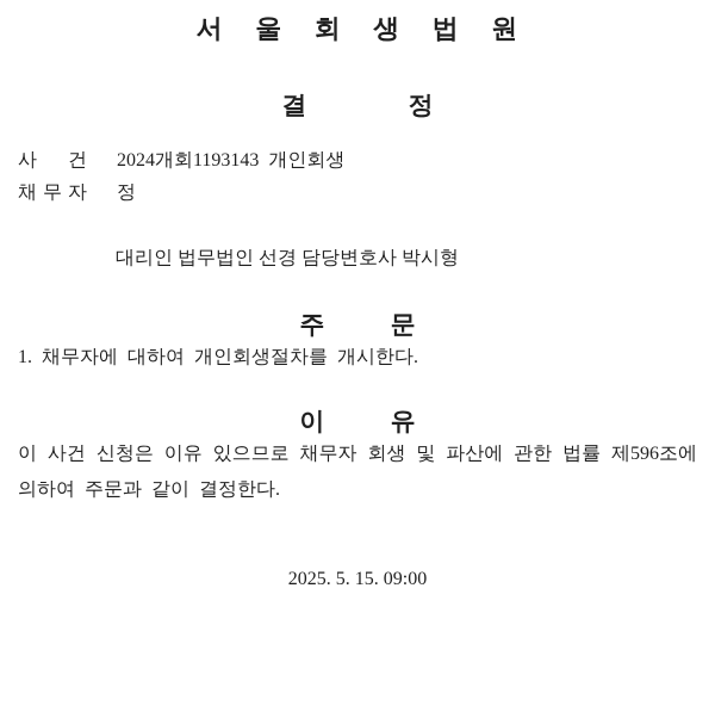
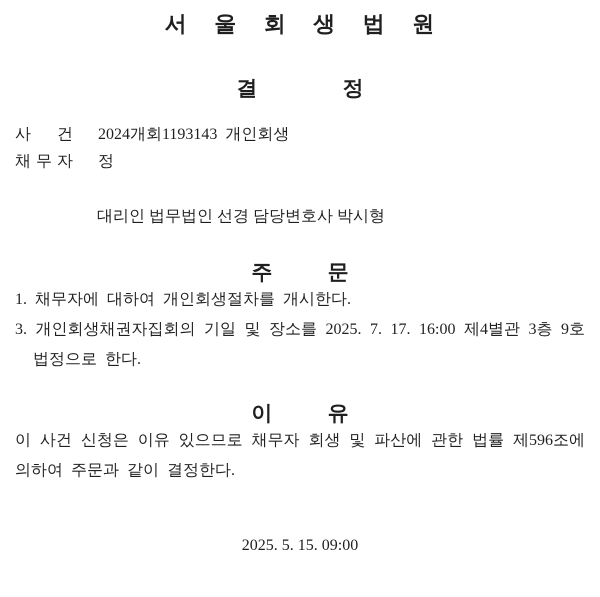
  서 울 회 생 법 원
  결 정
  사 건
  2024개회1193143 개인회생
  채 무 자
  정
  대리인 법무법인 선경 담당변호사 박시형
  주 문
  1. 채무자에 대하여 개인회생절차를 개시한다.
+ 3. 개인회생채권자집회의 기일 및 장소를 2025. 7. 17. 16:00 제4별관 3층 9호 법정으로 한다.
  이 유
  이 사건 신청은 이유 있으므로 채무자 회생 및 파산에 관한 법률 제596조에 의하여 주문과 같이 결정한다.
  2025. 5. 15. 09:00
